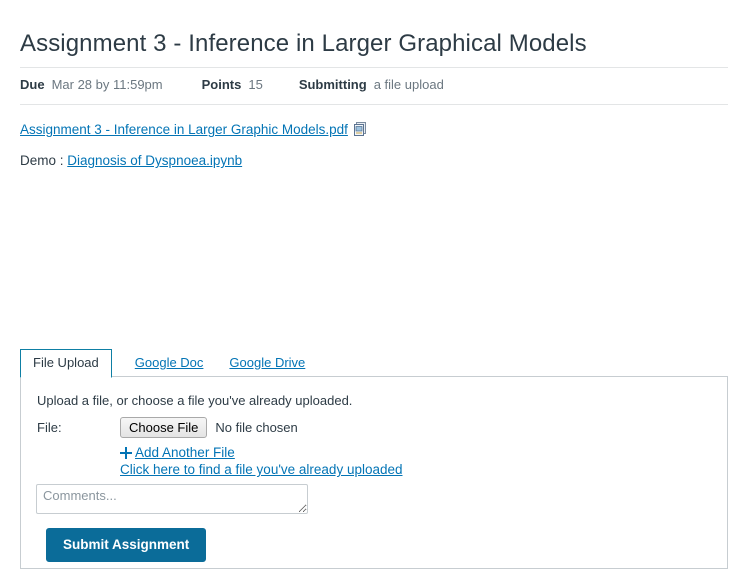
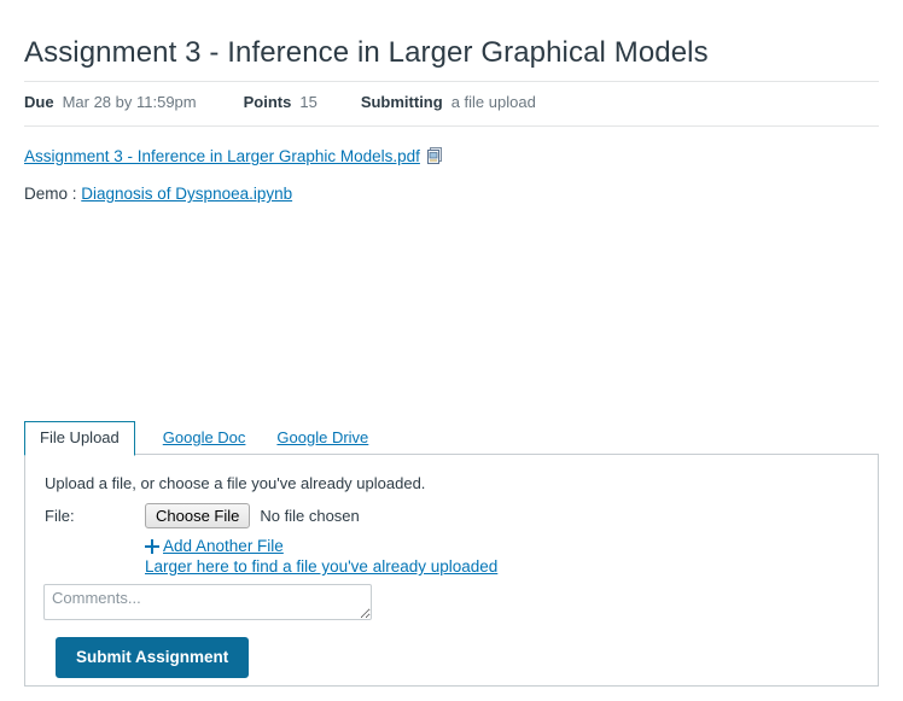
  Assignment 3 - Inference in Larger Graphical Models
  Due
  Mar 28 by 11:59pm
  Points
  15
  Submitting
  a file upload
  Assignment 3 - Inference in Larger Graphic Models.pdf
  Demo : Diagnosis of Dyspnoea.ipynb
  File Upload
  Google Doc
  Google Drive
  Upload a file, or choose a file you've already uploaded.
  File:
  Choose File
  No file chosen
  Add Another File
- Click here to find a file you've already uploaded
+ Larger here to find a file you've already uploaded
  Comments...
  Submit Assignment
